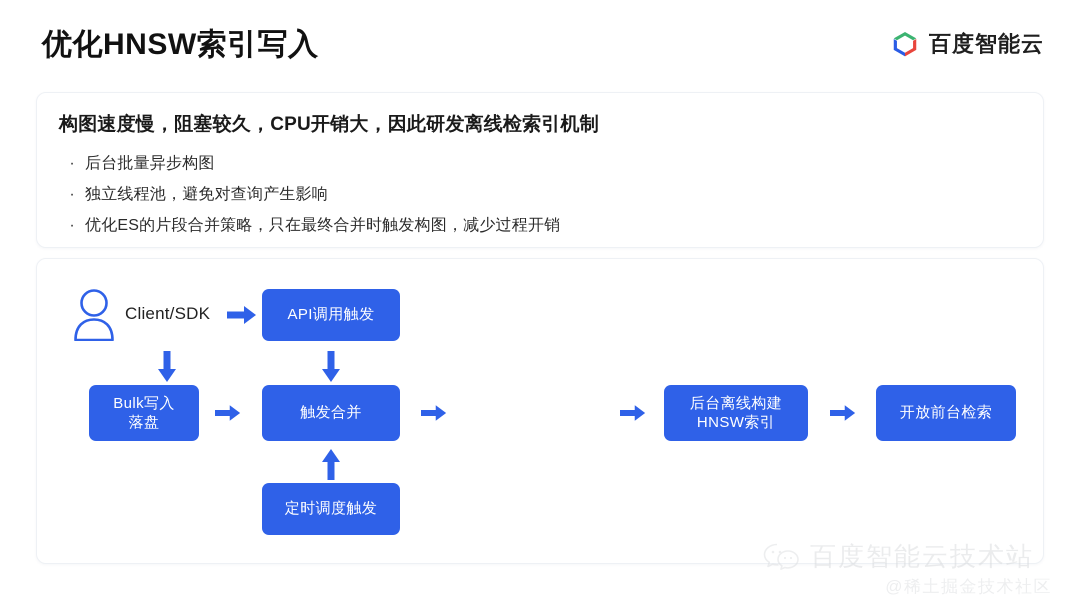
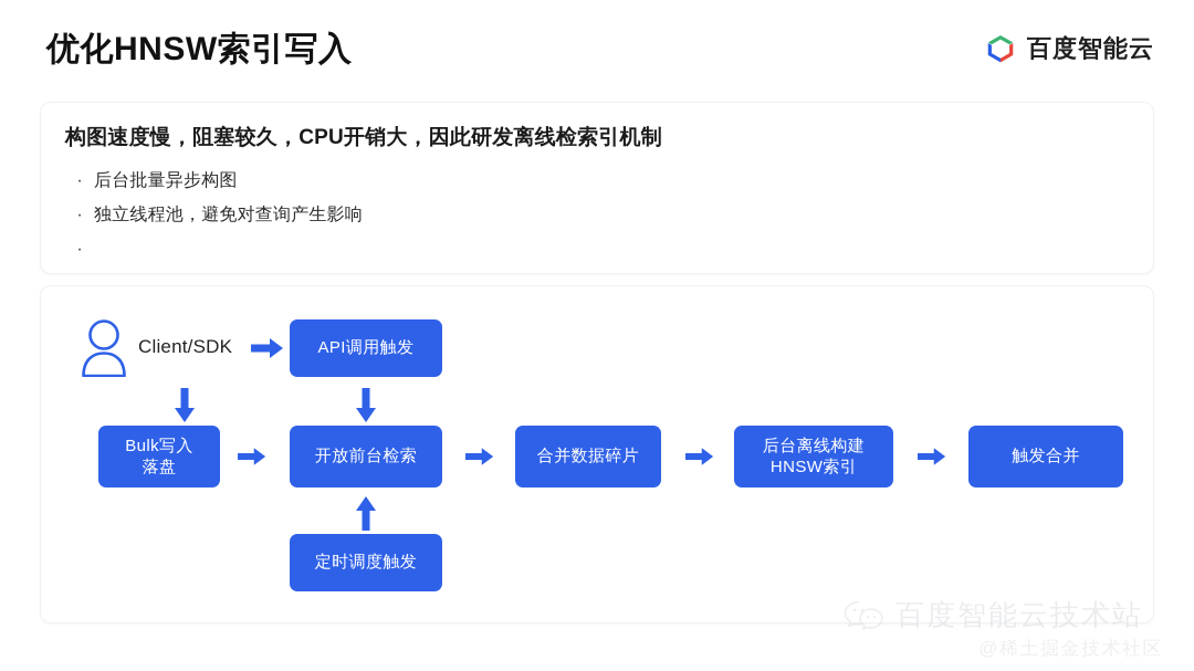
  优化HNSW索引写入
  百度智能云
  构图速度慢，阻塞较久，CPU开销大，因此研发离线检索引机制
  ·
  后台批量异步构图
  ·
  独立线程池，避免对查询产生影响
  ·
- 优化ES的片段合并策略，只在最终合并时触发构图，减少过程开销
  Client/SDK
  API调用触发
  Bulk写入
  落盘
- 触发合并
+ 开放前台检索
+ 合并数据碎片
  后台离线构建
  HNSW索引
- 开放前台检索
+ 触发合并
  定时调度触发
  百度智能云技术站
